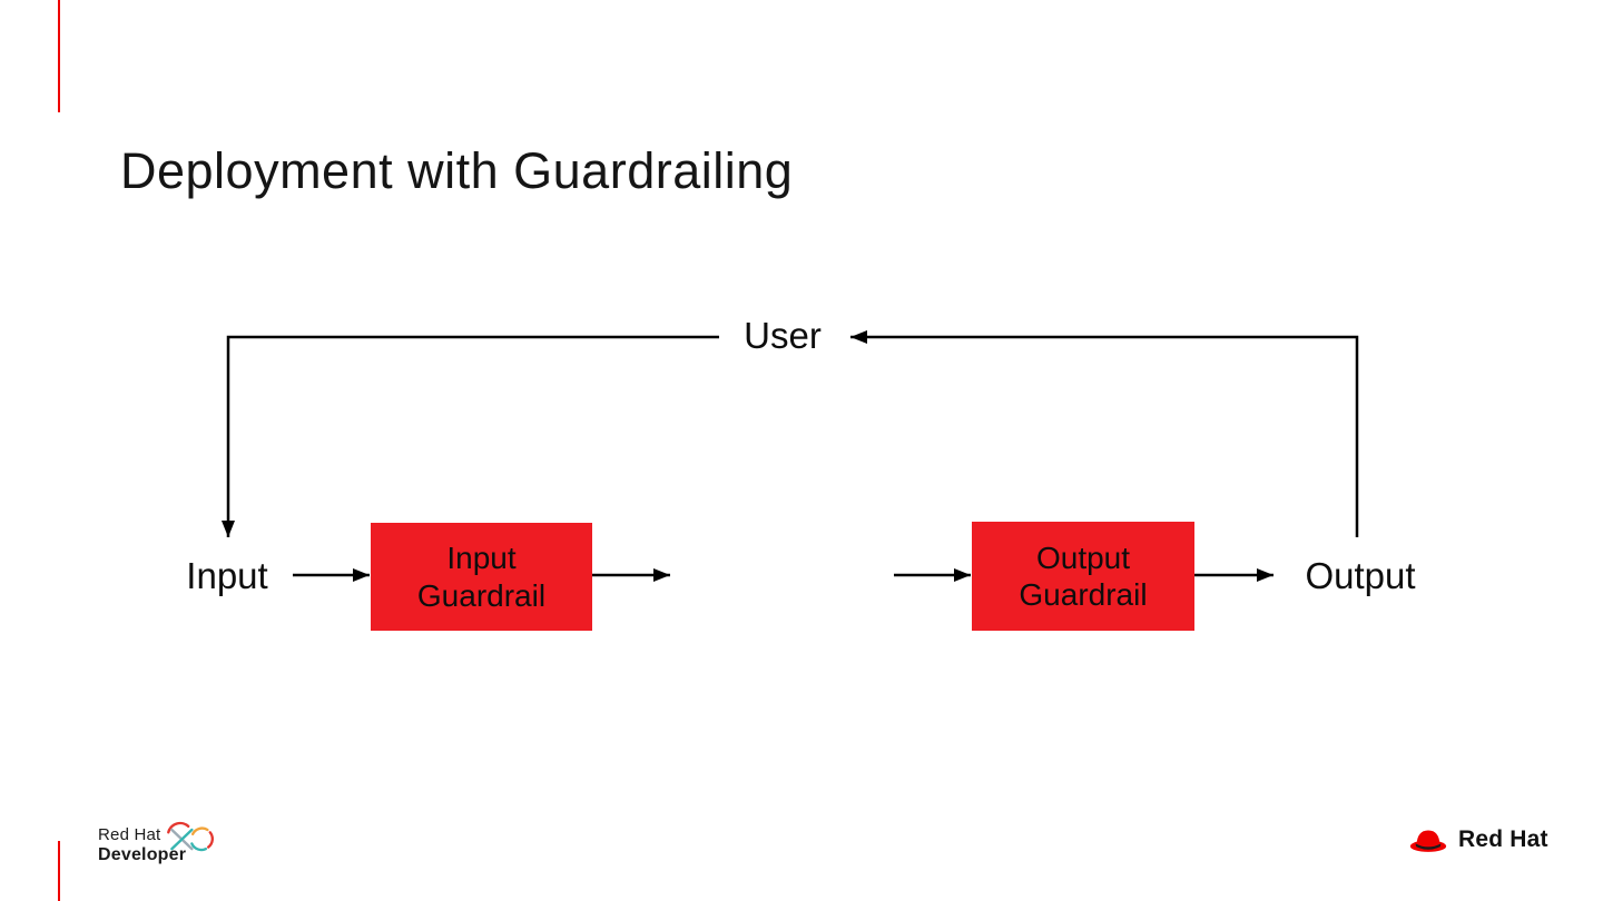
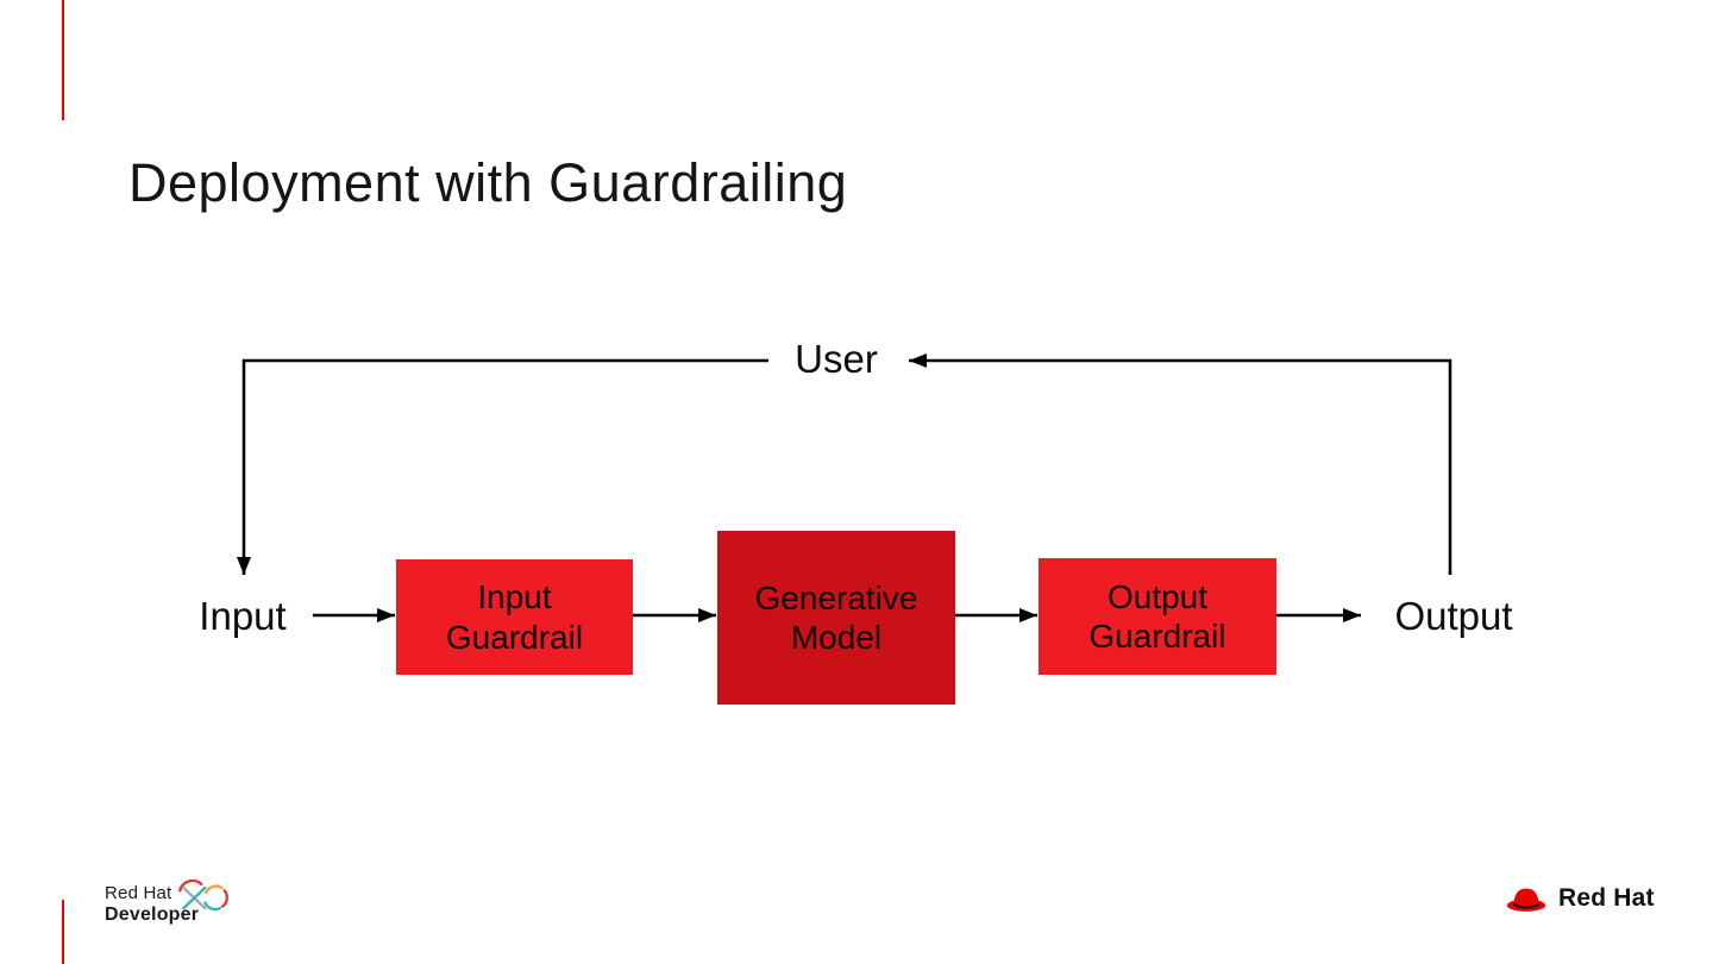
  Deployment with Guardrailing
  User
  Input
  Output
  Input
  Guardrail
+ Generative
+ Model
  Output
  Guardrail
  Red Hat
  Developer
  Red Hat
